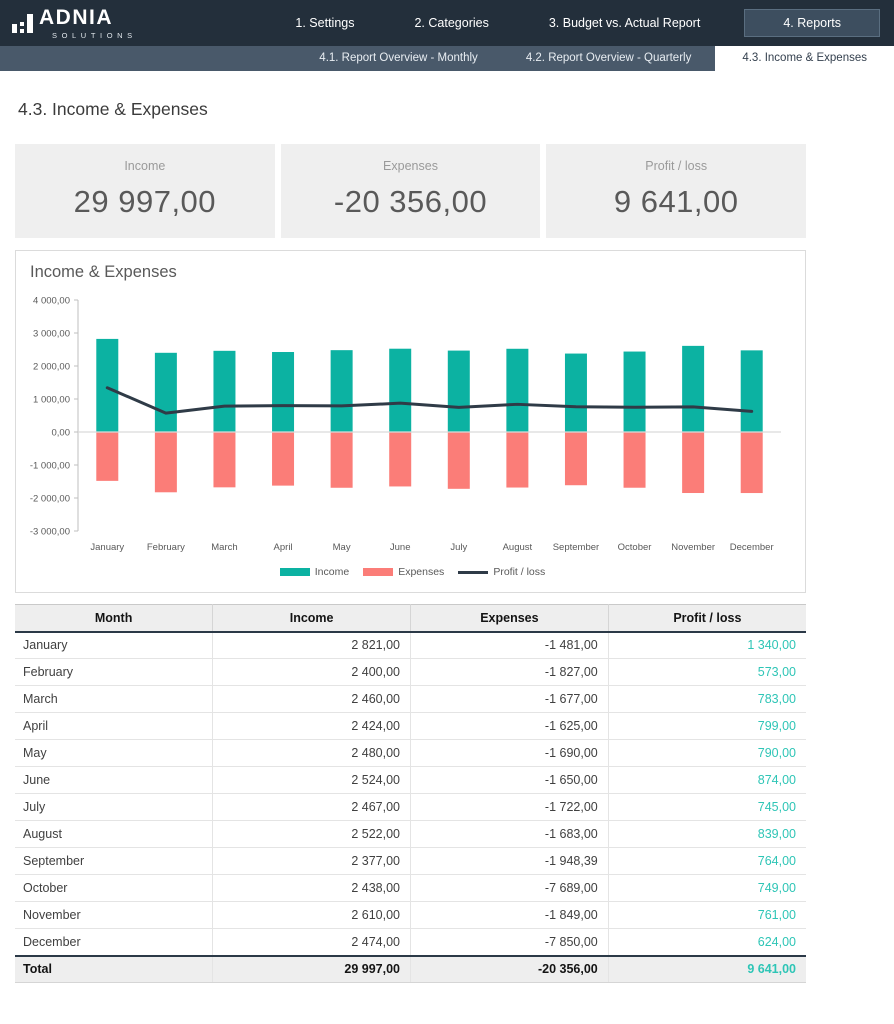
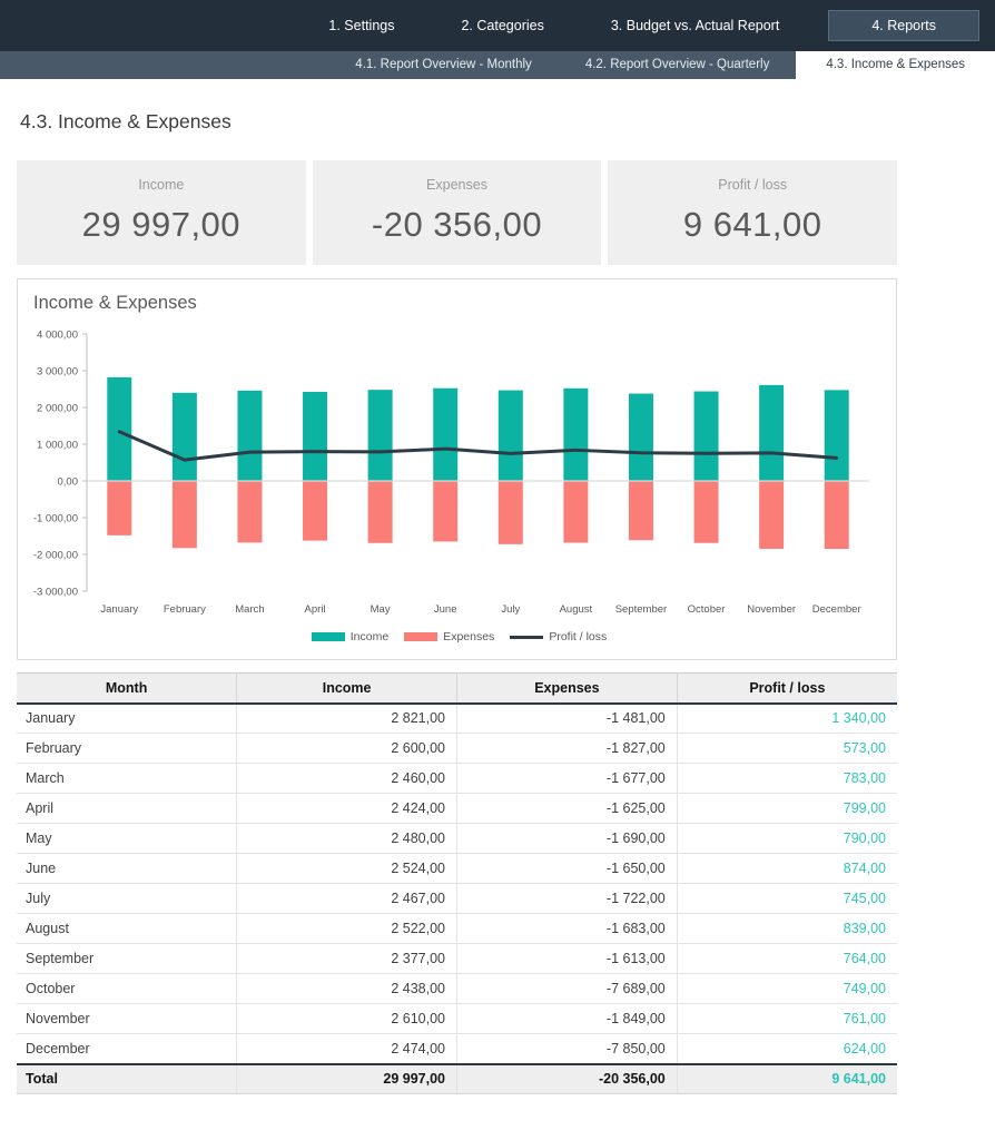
- ADNIA
- SOLUTIONS
  1. Settings
  2. Categories
  3. Budget vs. Actual Report
  4. Reports
  4.1. Report Overview - Monthly
  4.2. Report Overview - Quarterly
  4.3. Income & Expenses
  4.3. Income & Expenses
  Income
  29 997,00
  Expenses
  -20 356,00
  Profit / loss
  9 641,00
  Income & Expenses
  4 000,00
  3 000,00
  2 000,00
  1 000,00
  0,00
  -1 000,00
  -2 000,00
  -3 000,00
  January
  February
  March
  April
  May
  June
  July
  August
  September
  October
  November
  December
  Income
  Expenses
  Profit / loss
  Month	Income	Expenses	Profit / loss
  January	2 821,00	-1 481,00	1 340,00
- February	2 400,00	-1 827,00	573,00
+ February	2 600,00	-1 827,00	573,00
  March	2 460,00	-1 677,00	783,00
  April	2 424,00	-1 625,00	799,00
  May	2 480,00	-1 690,00	790,00
  June	2 524,00	-1 650,00	874,00
  July	2 467,00	-1 722,00	745,00
  August	2 522,00	-1 683,00	839,00
- September	2 377,00	-1 948,39	764,00
+ September	2 377,00	-1 613,00	764,00
  October	2 438,00	-7 689,00	749,00
  November	2 610,00	-1 849,00	761,00
  December	2 474,00	-7 850,00	624,00
  Total	29 997,00	-20 356,00	9 641,00
